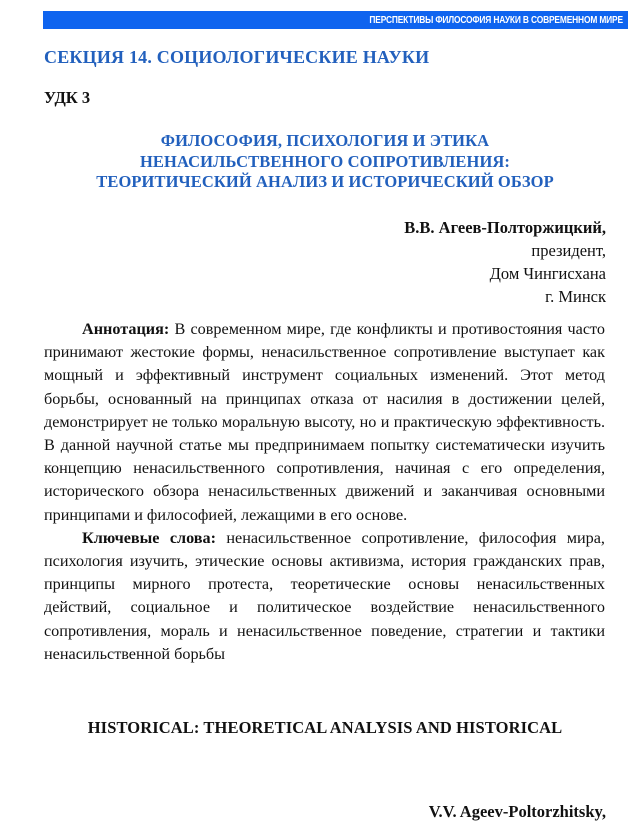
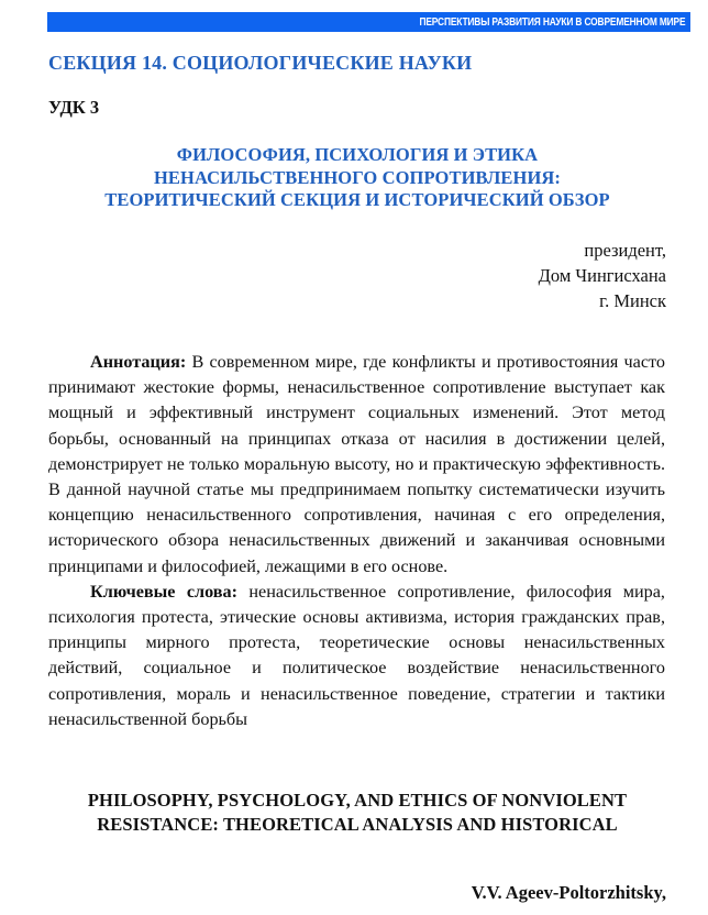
- ПЕРСПЕКТИВЫ ФИЛОСОФИЯ НАУКИ В СОВРЕМЕННОМ МИРЕ
+ ПЕРСПЕКТИВЫ РАЗВИТИЯ НАУКИ В СОВРЕМЕННОМ МИРЕ
  СЕКЦИЯ 14. СОЦИОЛОГИЧЕСКИЕ НАУКИ
  УДК 3
  ФИЛОСОФИЯ, ПСИХОЛОГИЯ И ЭТИКА
  НЕНАСИЛЬСТВЕННОГО СОПРОТИВЛЕНИЯ:
- ТЕОРИТИЧЕСКИЙ АНАЛИЗ И ИСТОРИЧЕСКИЙ ОБЗОР
+ ТЕОРИТИЧЕСКИЙ СЕКЦИЯ И ИСТОРИЧЕСКИЙ ОБЗОР
- В.В. Агеев-Полторжицкий,
  президент,
  Дом Чингисхана
  г. Минск
  Аннотация: В современном мире, где конфликты и противостояния часто принимают жестокие формы, ненасильственное сопротивление выступает как мощный и эффективный инструмент социальных изменений. Этот метод борьбы, основанный на принципах отказа от насилия в достижении целей, демонстрирует не только моральную высоту, но и практическую эффективность. В данной научной статье мы предпринимаем попытку систематически изучить концепцию ненасильственного сопротивления, начиная с его определения, исторического обзора ненасильственных движений и заканчивая основными принципами и философией, лежащими в его основе.
- Ключевые слова: ненасильственное сопротивление, философия мира, психология изучить, этические основы активизма, история гражданских прав, принципы мирного протеста, теоретические основы ненасильственных действий, социальное и политическое воздействие ненасильственного сопротивления, мораль и ненасильственное поведение, стратегии и тактики ненасильственной борьбы
+ Ключевые слова: ненасильственное сопротивление, философия мира, психология протеста, этические основы активизма, история гражданских прав, принципы мирного протеста, теоретические основы ненасильственных действий, социальное и политическое воздействие ненасильственного сопротивления, мораль и ненасильственное поведение, стратегии и тактики ненасильственной борьбы
+ PHILOSOPHY, PSYCHOLOGY, AND ETHICS OF NONVIOLENT
- HISTORICAL: THEORETICAL ANALYSIS AND HISTORICAL
+ RESISTANCE: THEORETICAL ANALYSIS AND HISTORICAL
  V.V. Ageev-Poltorzhitsky,
